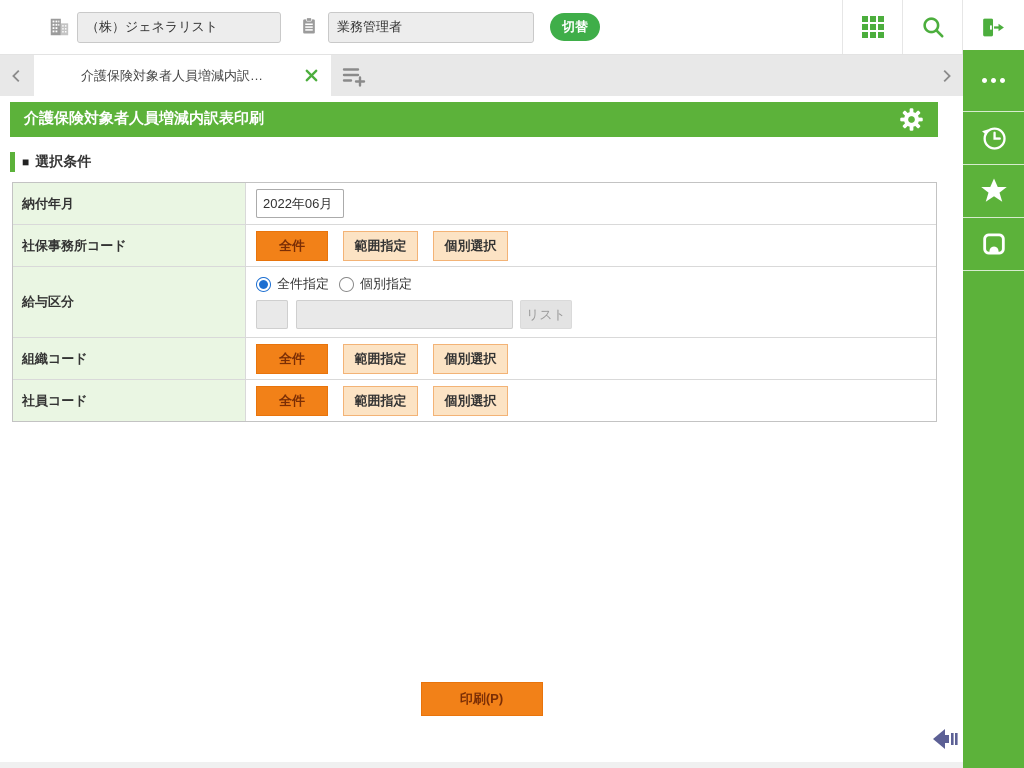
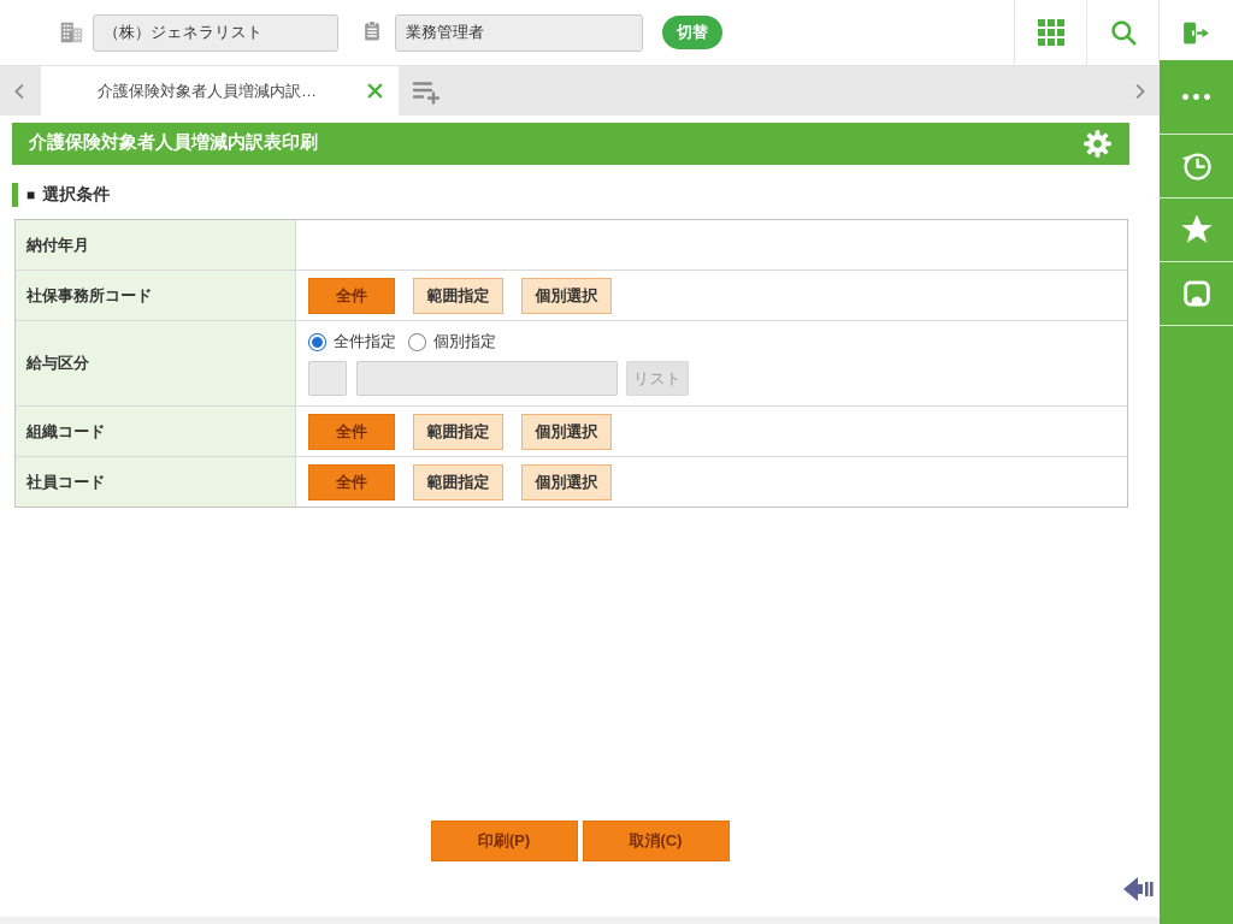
  （株）ジェネラリスト
  業務管理者
  切替
  介護保険対象者人員増減内訳…
  介護保険対象者人員増減内訳表印刷
  ■
  選択条件
  納付年月
- 2022年06月
  社保事務所コード
  全件
  範囲指定
  個別選択
  給与区分
  全件指定
  個別指定
  リスト
  組織コード
  全件
  範囲指定
  個別選択
  社員コード
  全件
  範囲指定
  個別選択
  印刷(P)
+ 取消(C)
